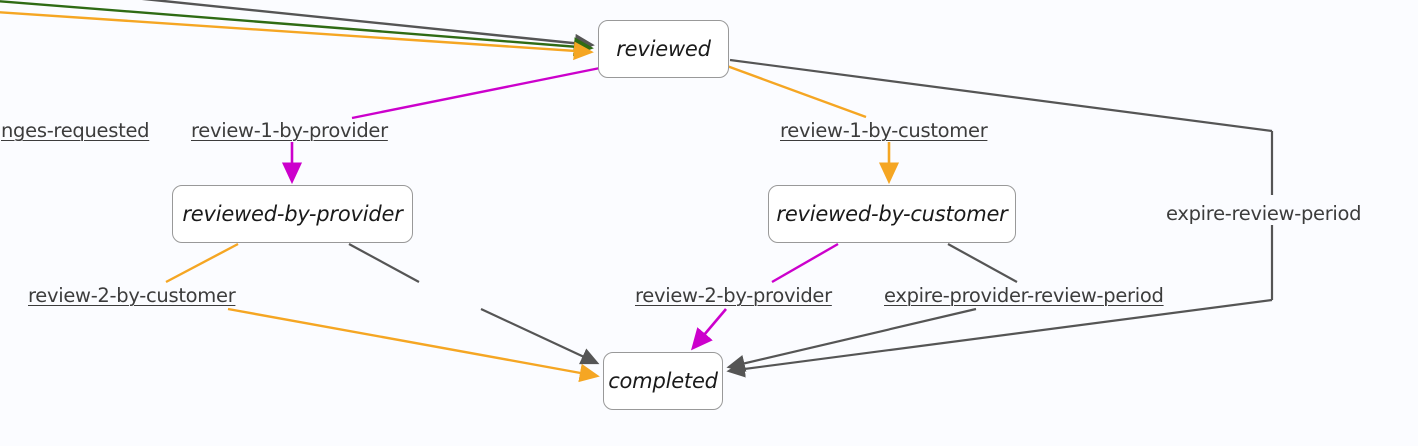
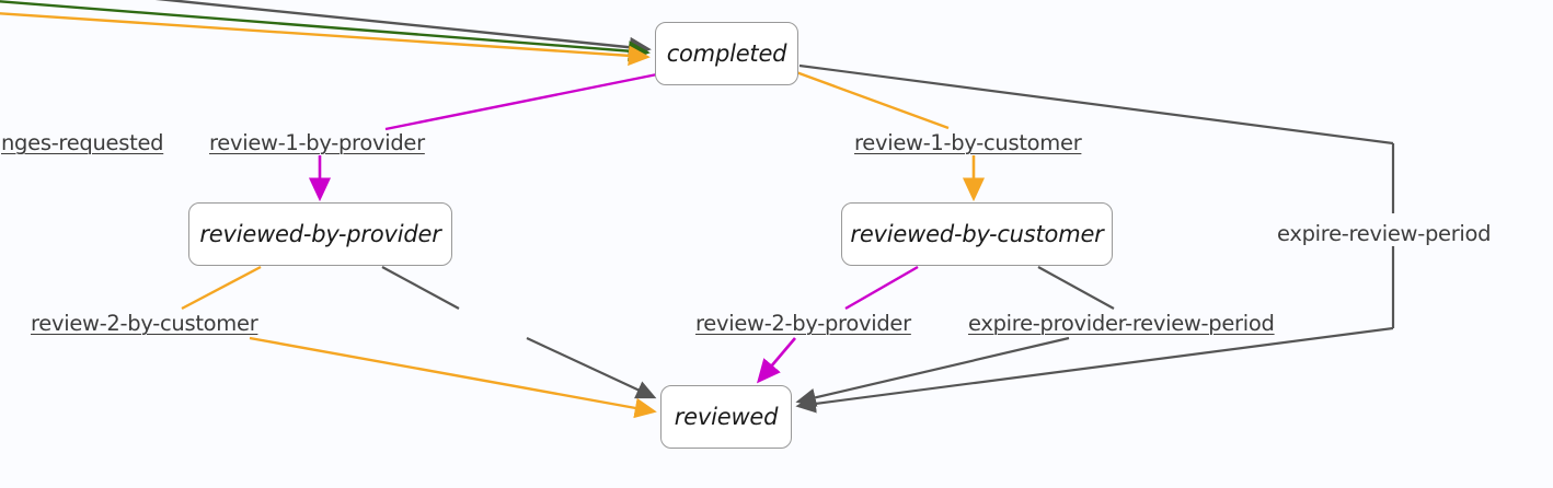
- reviewed
+ completed
  reviewed-by-provider
  reviewed-by-customer
- completed
+ reviewed
  nges-requested
  review-1-by-provider
  review-1-by-customer
  expire-review-period
  review-2-by-customer
  review-2-by-provider
  expire-provider-review-period
